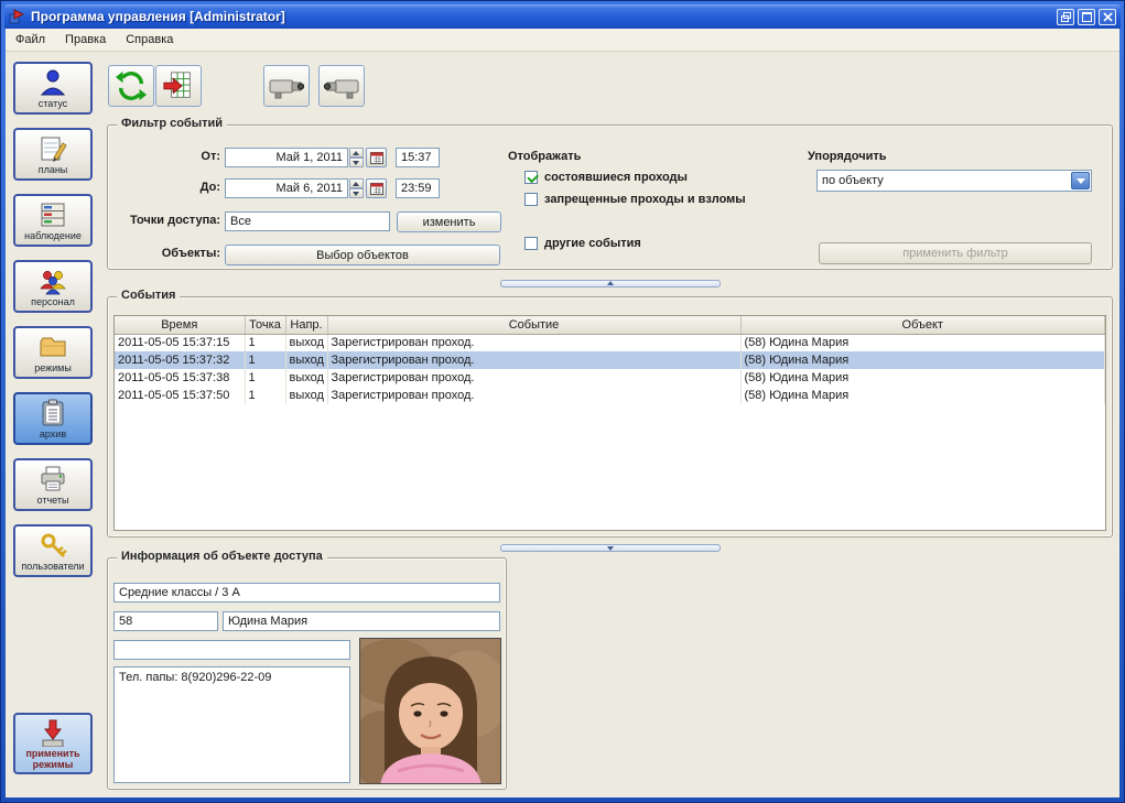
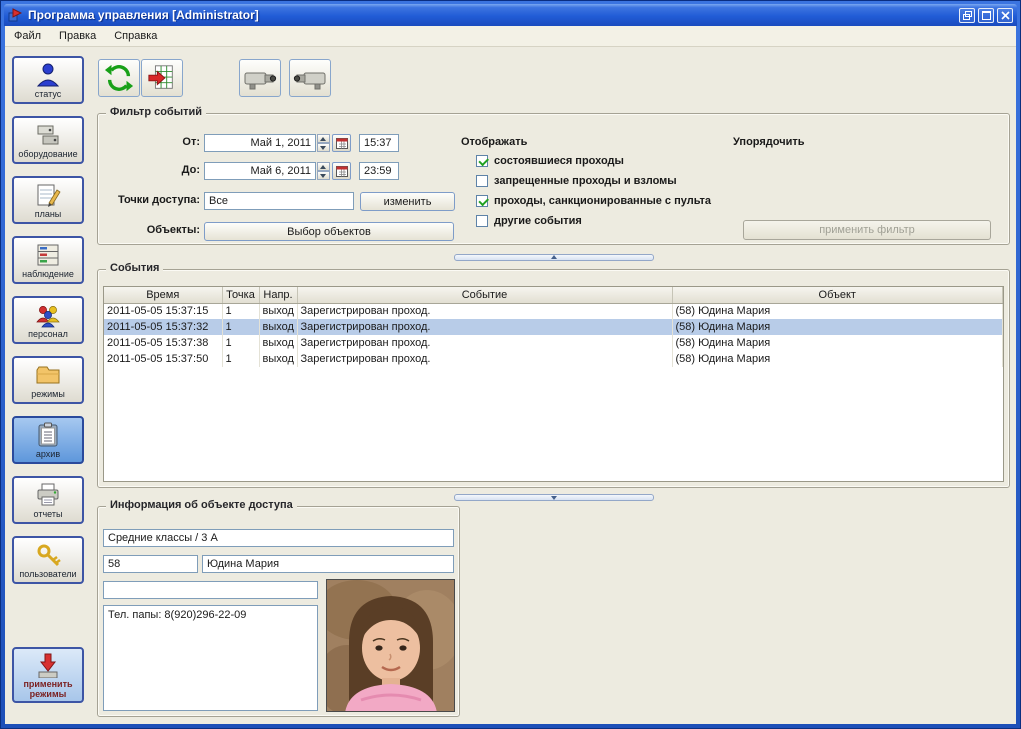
  Программа управления [Administrator]
  Файл
  Правка
  Справка
  статус
+ оборудование
  планы
  наблюдение
  персонал
  режимы
  архив
  отчеты
  пользователи
  применить режимы
  Фильтр событий
  От:
  Май 1, 2011
  15:37
  До:
  Май 6, 2011
  23:59
  Точки доступа:
  Все
  изменить
  Объекты:
  Выбор объектов
  Отображать
  состоявшиеся проходы
  запрещенные проходы и взломы
+ проходы, санкционированные с пульта
  другие события
  Упорядочить
- по объекту
  применить фильтр
  События
  Время	Точка	Напр.	Событие	Объект
  2011-05-05 15:37:15	1	выход	Зарегистрирован проход.	(58) Юдина Мария
  2011-05-05 15:37:32	1	выход	Зарегистрирован проход.	(58) Юдина Мария
  2011-05-05 15:37:38	1	выход	Зарегистрирован проход.	(58) Юдина Мария
  2011-05-05 15:37:50	1	выход	Зарегистрирован проход.	(58) Юдина Мария
  Информация об объекте доступа
  Средние классы / 3 А
  58
  Юдина Мария
  Тел. папы: 8(920)296-22-09
